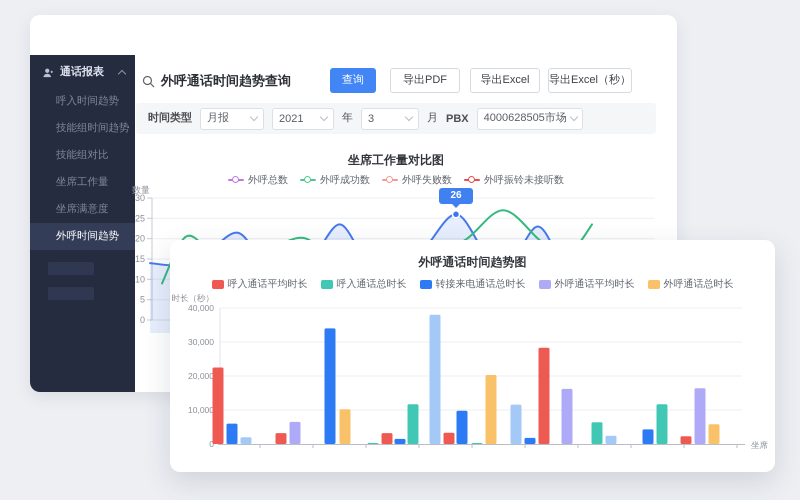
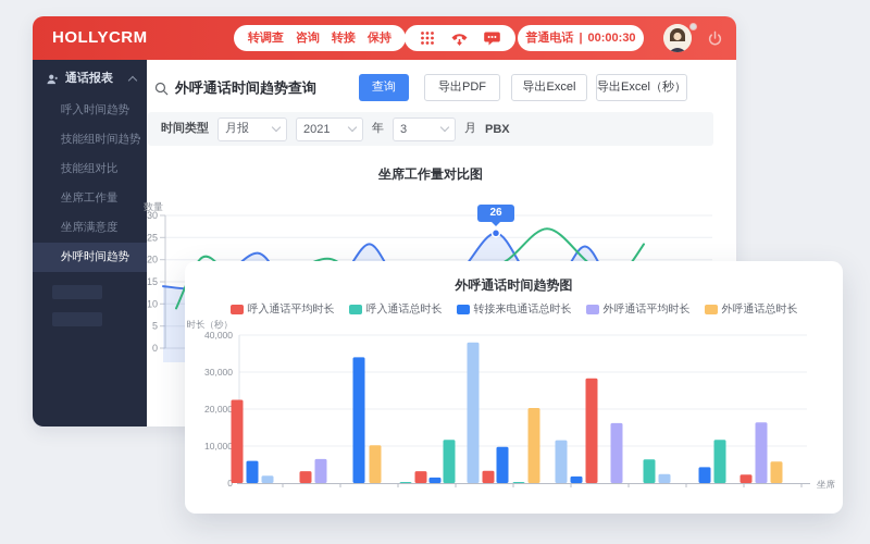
+ HOLLYCRM
+ 转调查
+ 咨询
+ 转接
+ 保持
+ 普通电话
+ |
+ 00:00:30
  通话报表
  呼入时间趋势
  技能组时间趋势
  技能组对比
  坐席工作量
  坐席满意度
  外呼时间趋势
  外呼通话时间趋势查询
  查询
  导出PDF
  导出Excel
  导出Excel（秒）
  时间类型
  月报
  2021
  年
  3
  月
  PBX
- 4000628505市场
  坐席工作量对比图
- 外呼总数
- 外呼成功数
- 外呼失败数
- 外呼振铃未接听数
  0
  5
  10
  15
  20
  25
  30
  数量
  26
  外呼通话时间趋势图
  呼入通话平均时长
  呼入通话总时长
  转接来电通话总时长
  外呼通话平均时长
  外呼通话总时长
  0
  10,000
  20,000
  30,000
  40,000
  时长（秒）
  坐席
